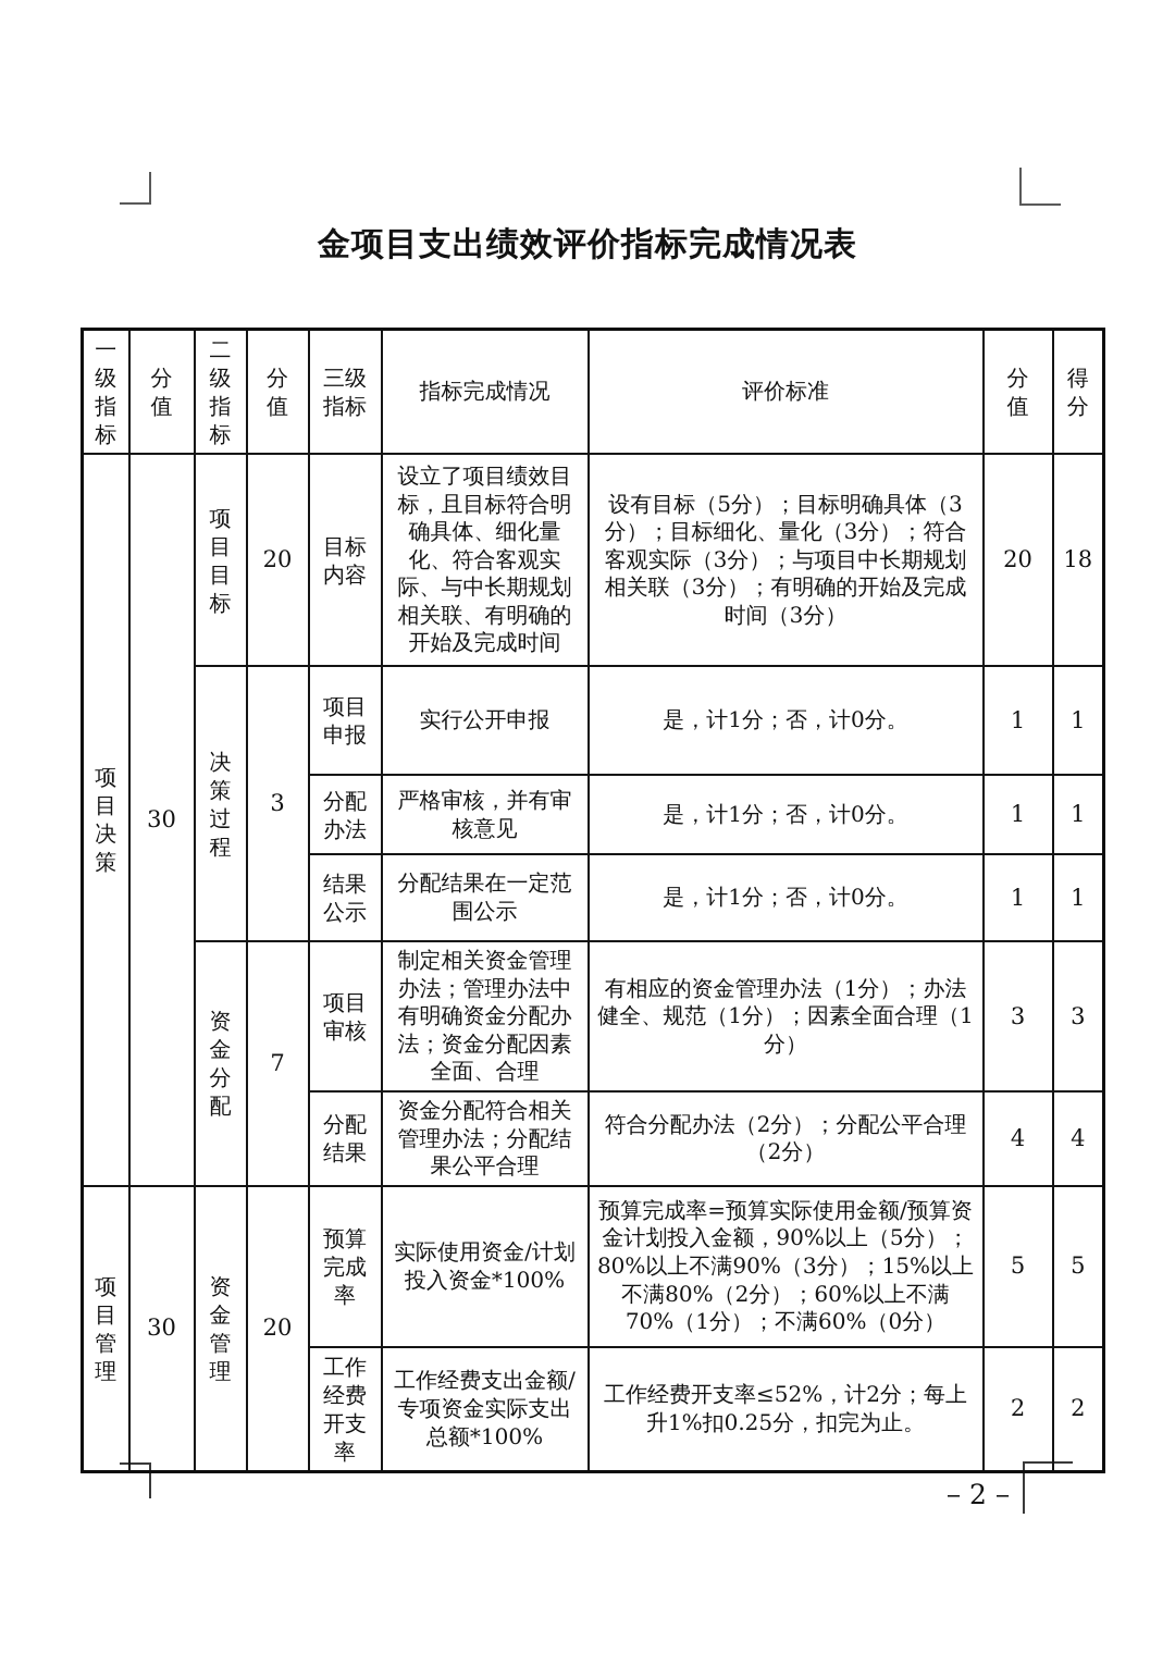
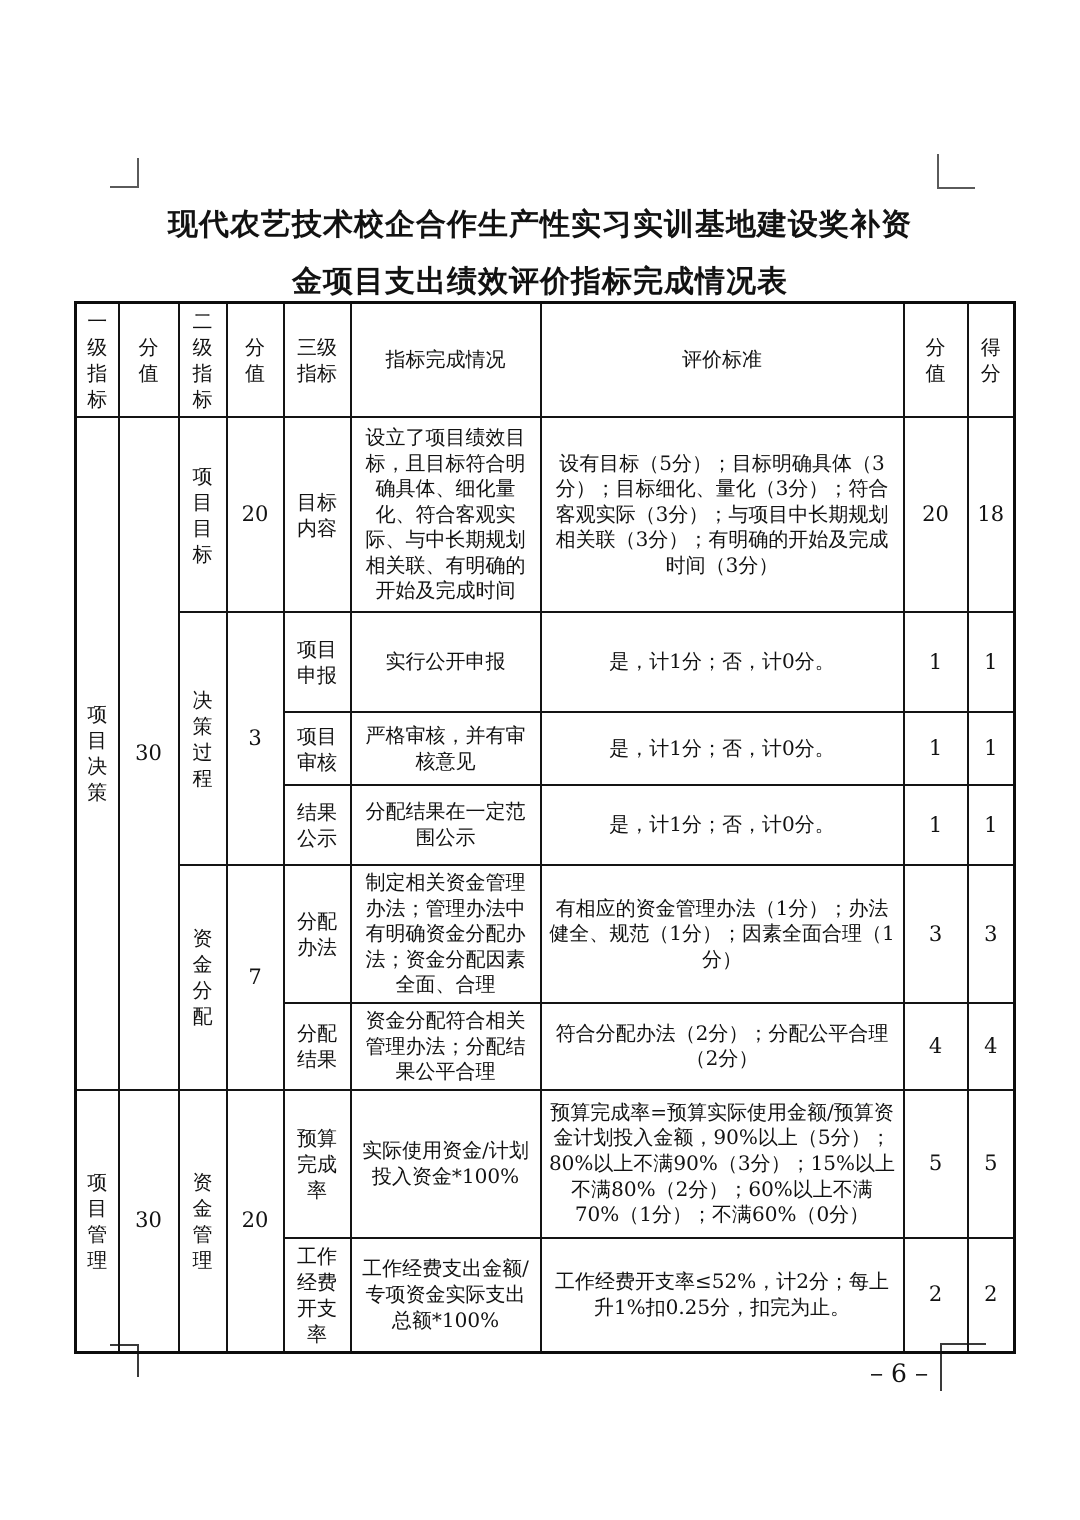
+ 现代农艺技术校企合作生产性实习实训基地建设奖补资
  金项目支出绩效评价指标完成情况表
  一级指标	分值	二级指标	分值	三级指标	指标完成情况	评价标准	分值	得分
  项目决策	30	项目目标	20	目标内容	设立了项目绩效目标，且目标符合明确具体、细化量化、符合客观实际、与中长期规划相关联、有明确的开始及完成时间	设有目标（5分）；目标明确具体（3分）；目标细化、量化（3分）；符合客观实际（3分）；与项目中长期规划相关联（3分）；有明确的开始及完成时间（3分）	20	18
  决策过程	3	项目申报	实行公开申报	是，计1分；否，计0分。	1	1
- 分配办法	严格审核，并有审核意见	是，计1分；否，计0分。	1	1
+ 项目审核	严格审核，并有审核意见	是，计1分；否，计0分。	1	1
  结果公示	分配结果在一定范围公示	是，计1分；否，计0分。	1	1
- 资金分配	7	项目审核	制定相关资金管理办法；管理办法中有明确资金分配办法；资金分配因素全面、合理	有相应的资金管理办法（1分）；办法健全、规范（1分）；因素全面合理（1分）	3	3
+ 资金分配	7	分配办法	制定相关资金管理办法；管理办法中有明确资金分配办法；资金分配因素全面、合理	有相应的资金管理办法（1分）；办法健全、规范（1分）；因素全面合理（1分）	3	3
  分配结果	资金分配符合相关管理办法；分配结果公平合理	符合分配办法（2分）；分配公平合理（2分）	4	4
  项目管理	30	资金管理	20	预算完成率	实际使用资金/计划投入资金*100%	预算完成率=预算实际使用金额/预算资金计划投入金额，90%以上（5分）；80%以上不满90%（3分）；15%以上不满80%（2分）；60%以上不满70%（1分）；不满60%（0分）	5	5
  工作经费开支率	工作经费支出金额/专项资金实际支出总额*100%	工作经费开支率≤52%，计2分；每上升1%扣0.25分，扣完为止。	2	2
- －2－
+ －6－
